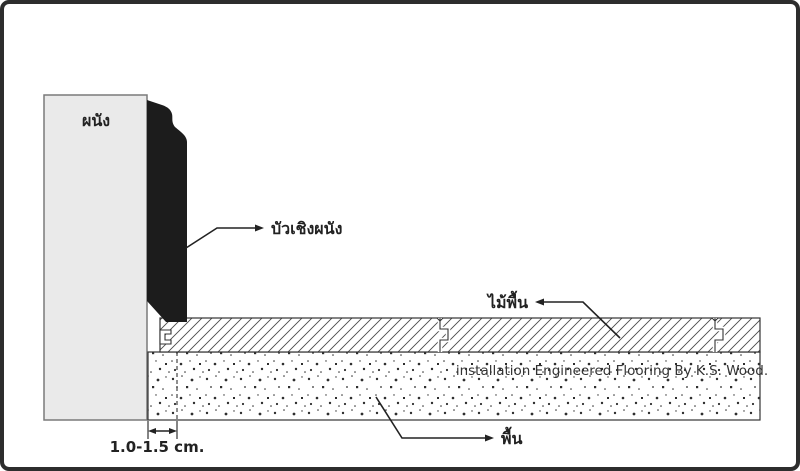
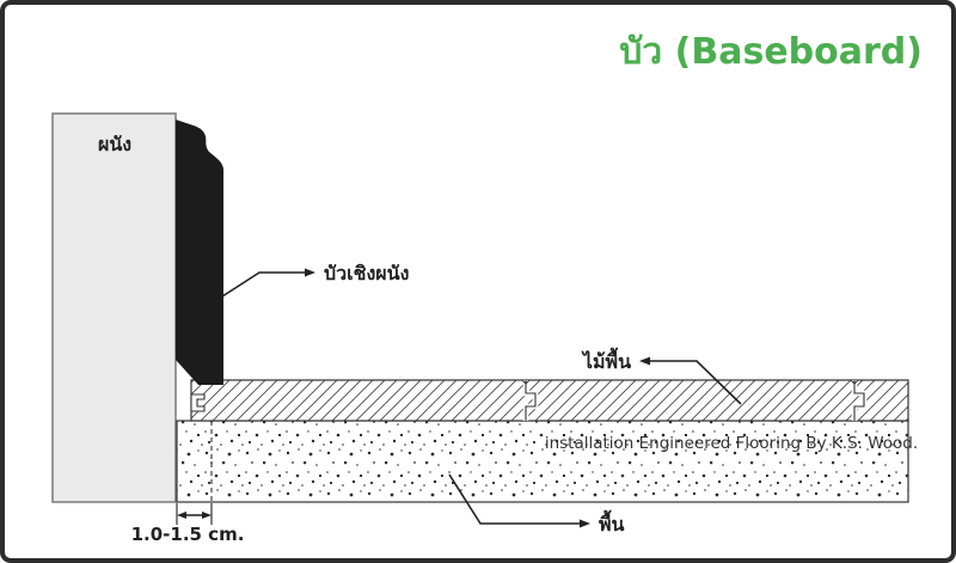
+ บัว (Baseboard)
  ผนัง
  บัวเชิงผนัง
  ไม้พื้น
  installation Engineered Flooring By K.S. Wood.
  พื้น
  1.0-1.5 cm.
